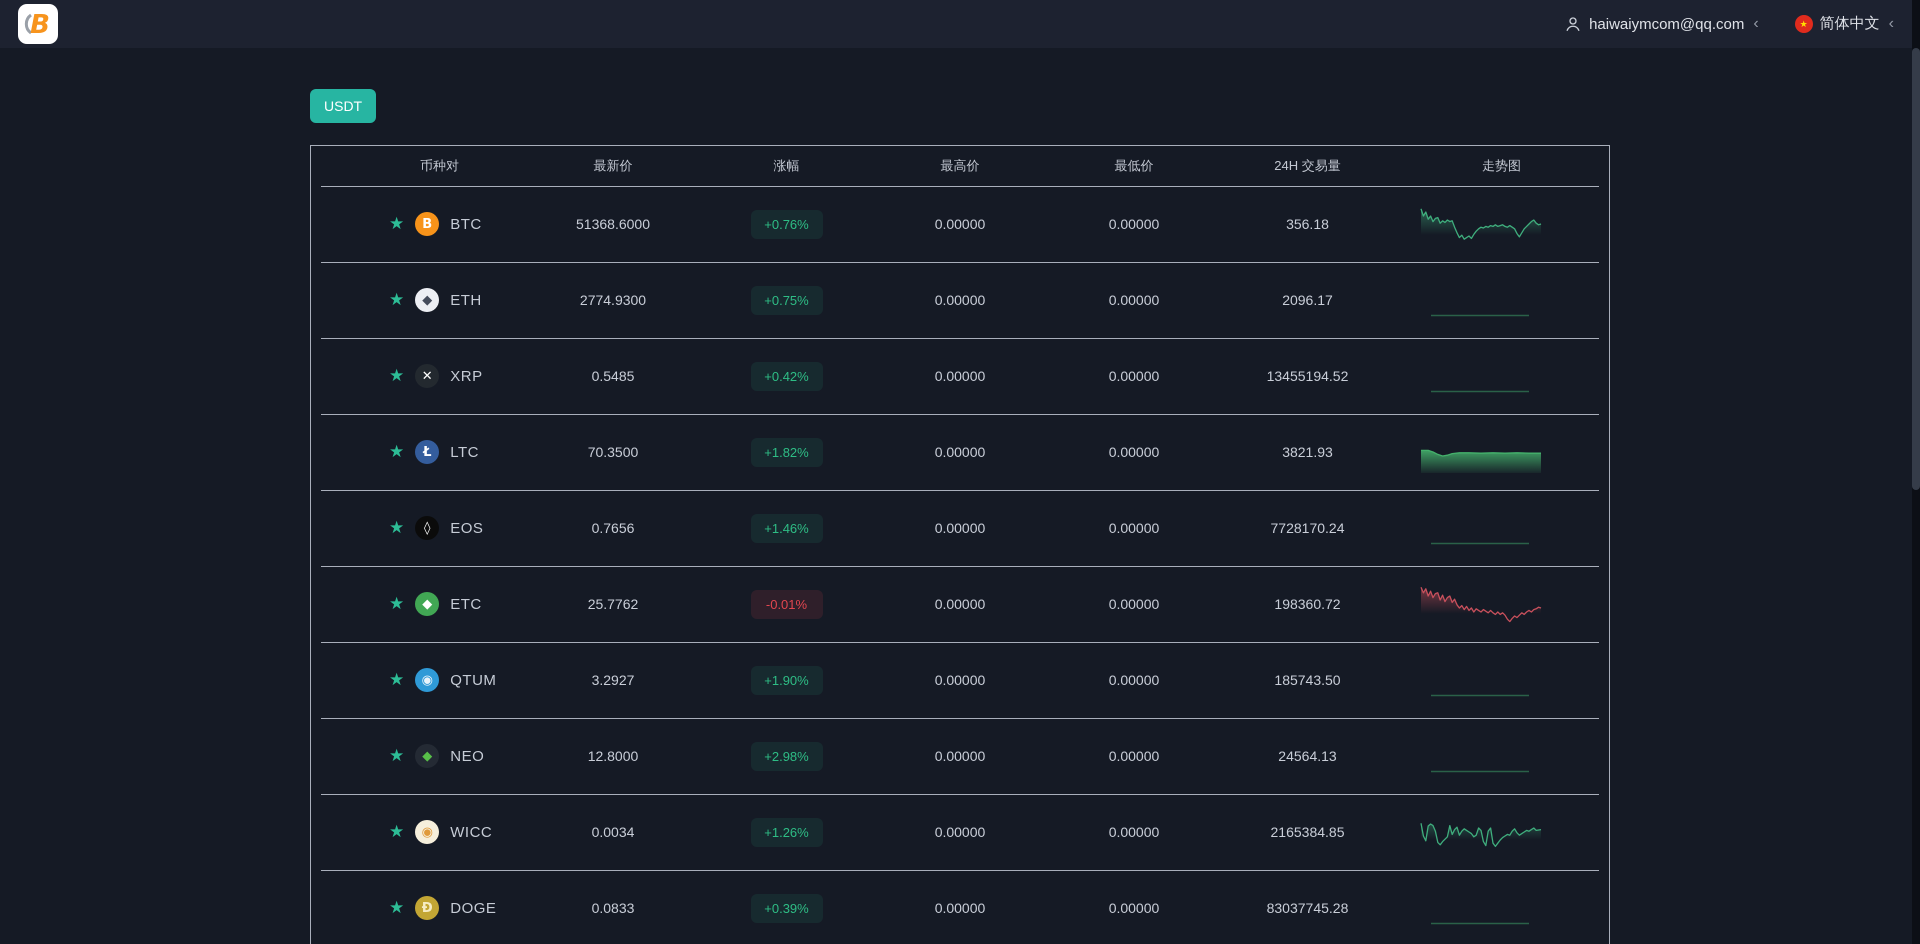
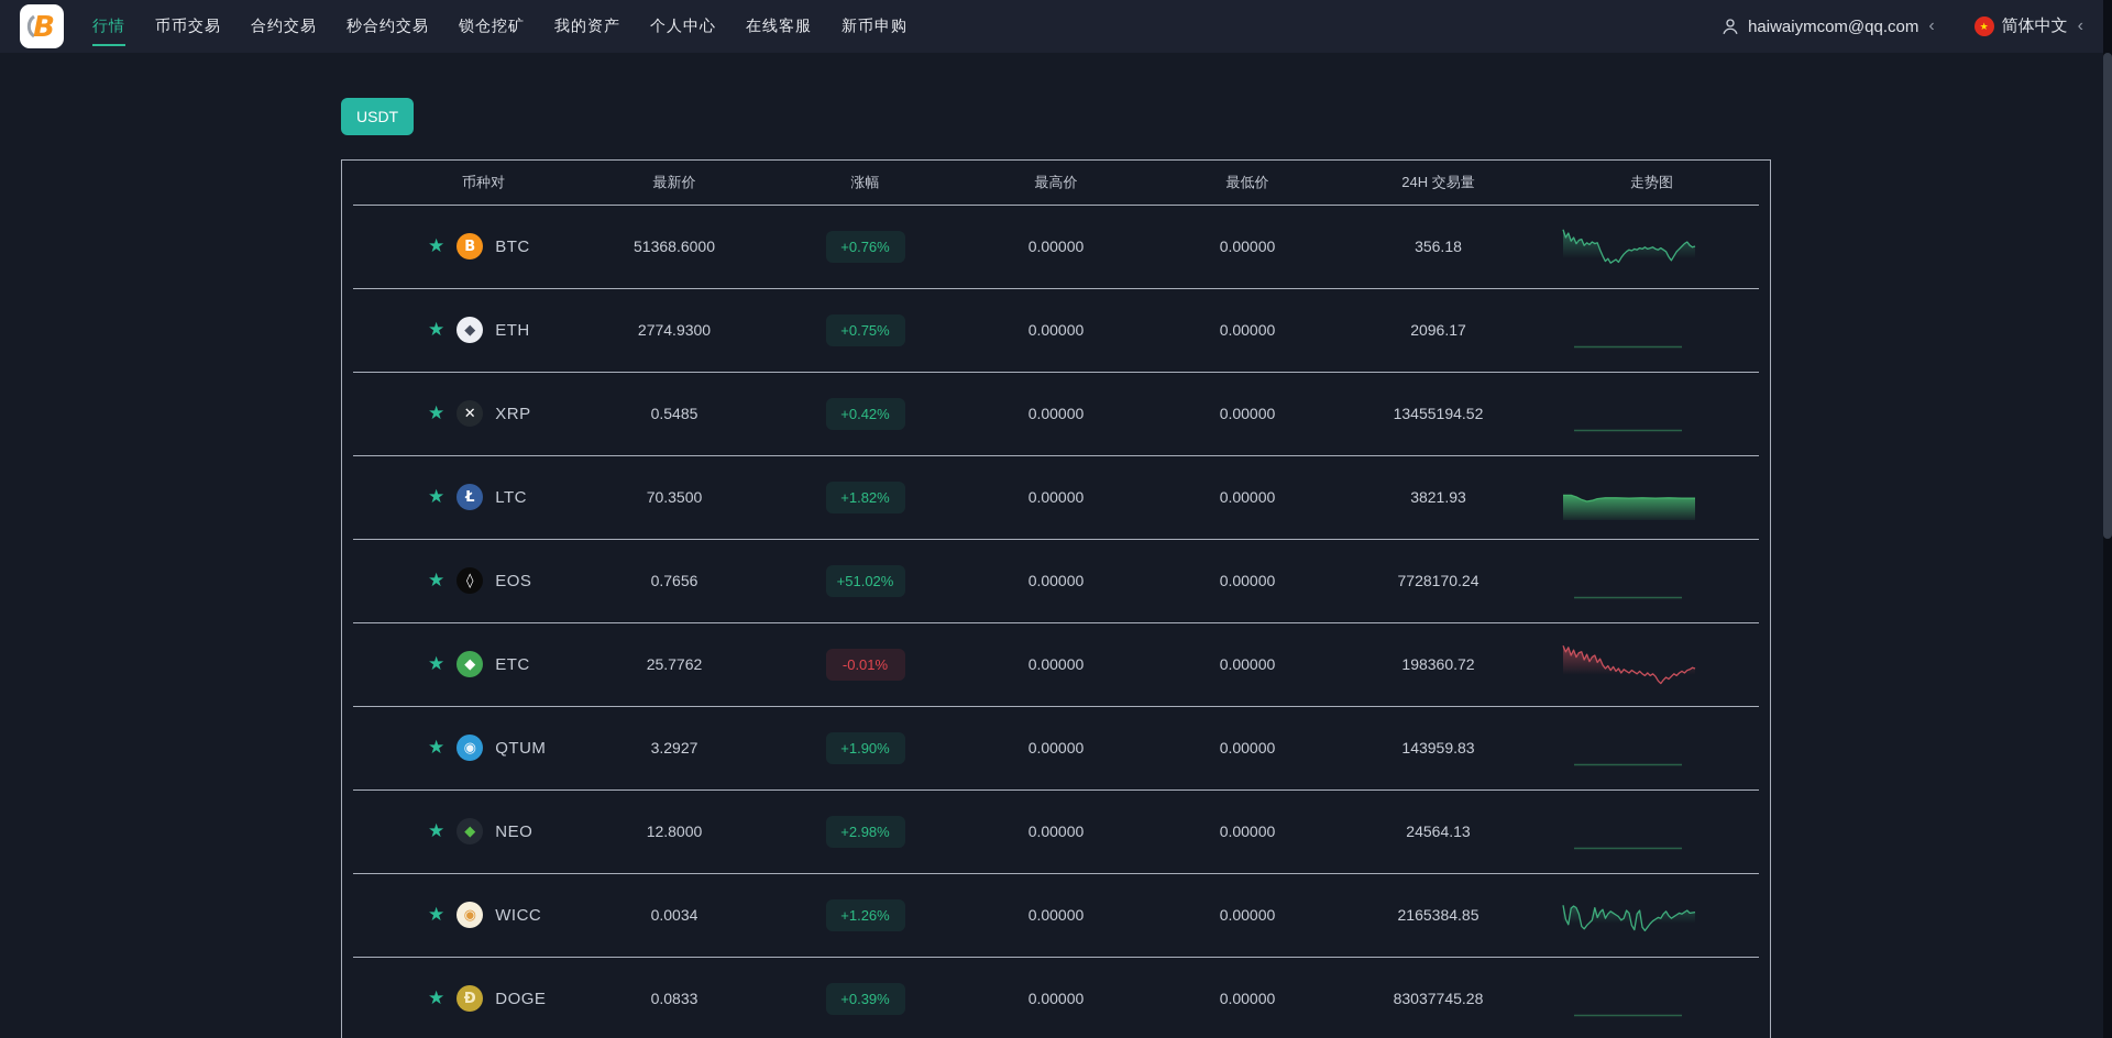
  B
+ 行情
+ 币币交易
+ 合约交易
+ 秒合约交易
+ 锁仓挖矿
+ 我的资产
+ 个人中心
+ 在线客服
+ 新币申购
  haiwaiymcom@qq.com
  ‹
  ★
  简体中文
  ‹
  USDT
  币种对
  最新价
  涨幅
  最高价
  最低价
  24H 交易量
  走势图
  ★
  B
  BTC
  51368.6000
  +0.76%
  0.00000
  0.00000
  356.18
  ★
  ◆
  ETH
  2774.9300
  +0.75%
  0.00000
  0.00000
  2096.17
  ★
  ✕
  XRP
  0.5485
  +0.42%
  0.00000
  0.00000
  13455194.52
  ★
  Ł
  LTC
  70.3500
  +1.82%
  0.00000
  0.00000
  3821.93
  ★
  ◊
  EOS
  0.7656
- +1.46%
+ +51.02%
  0.00000
  0.00000
  7728170.24
  ★
  ◆
  ETC
  25.7762
  -0.01%
  0.00000
  0.00000
  198360.72
  ★
  ◉
  QTUM
  3.2927
  +1.90%
  0.00000
  0.00000
- 185743.50
+ 143959.83
  ★
  ◆
  NEO
  12.8000
  +2.98%
  0.00000
  0.00000
  24564.13
  ★
  ◉
  WICC
  0.0034
  +1.26%
  0.00000
  0.00000
  2165384.85
  ★
  Đ
  DOGE
  0.0833
  +0.39%
  0.00000
  0.00000
  83037745.28
